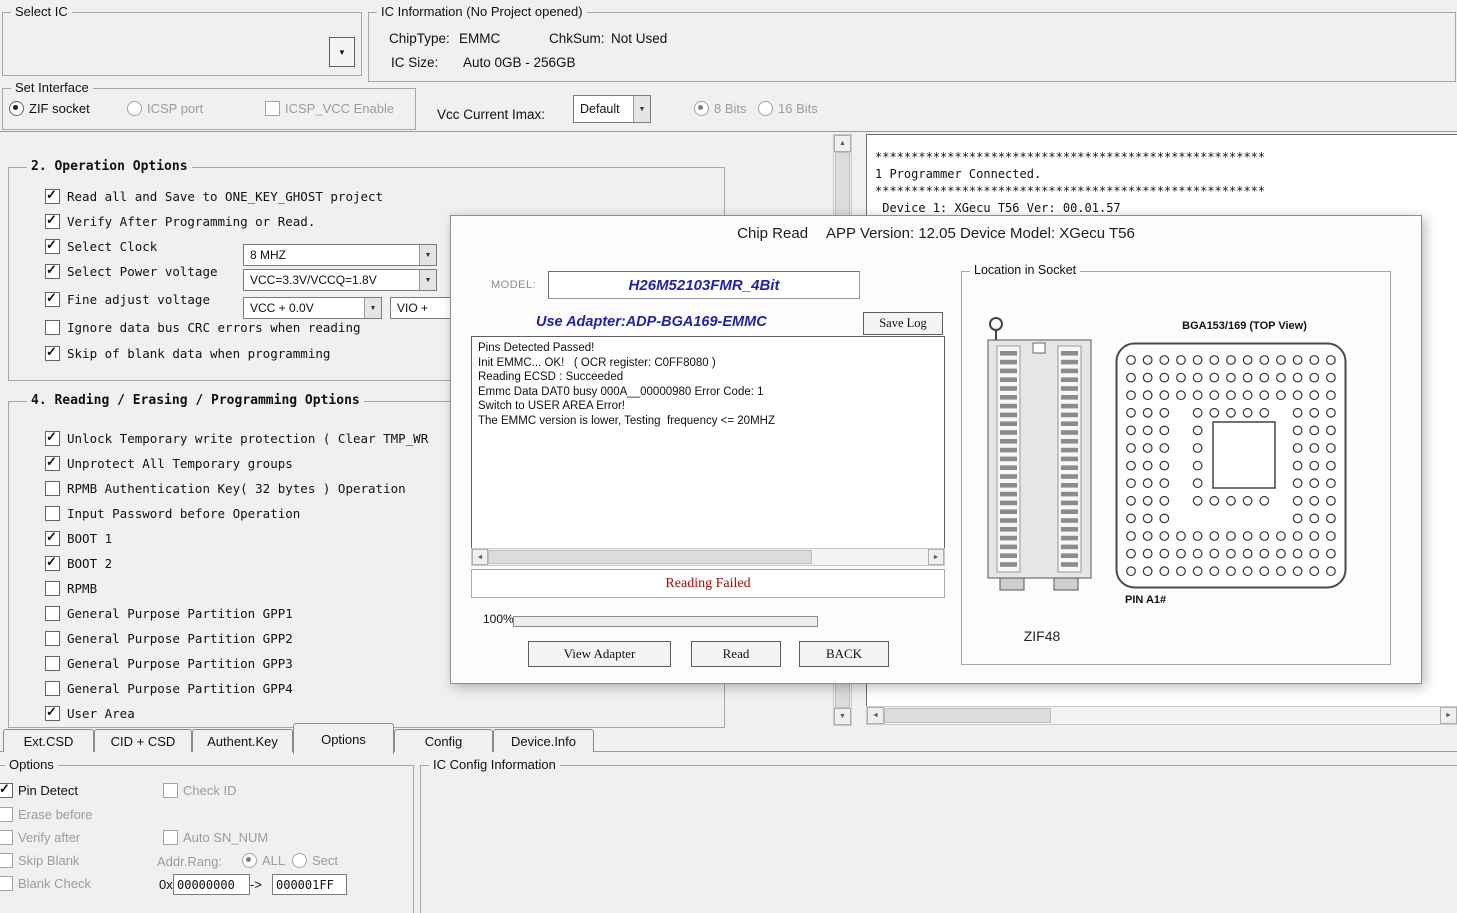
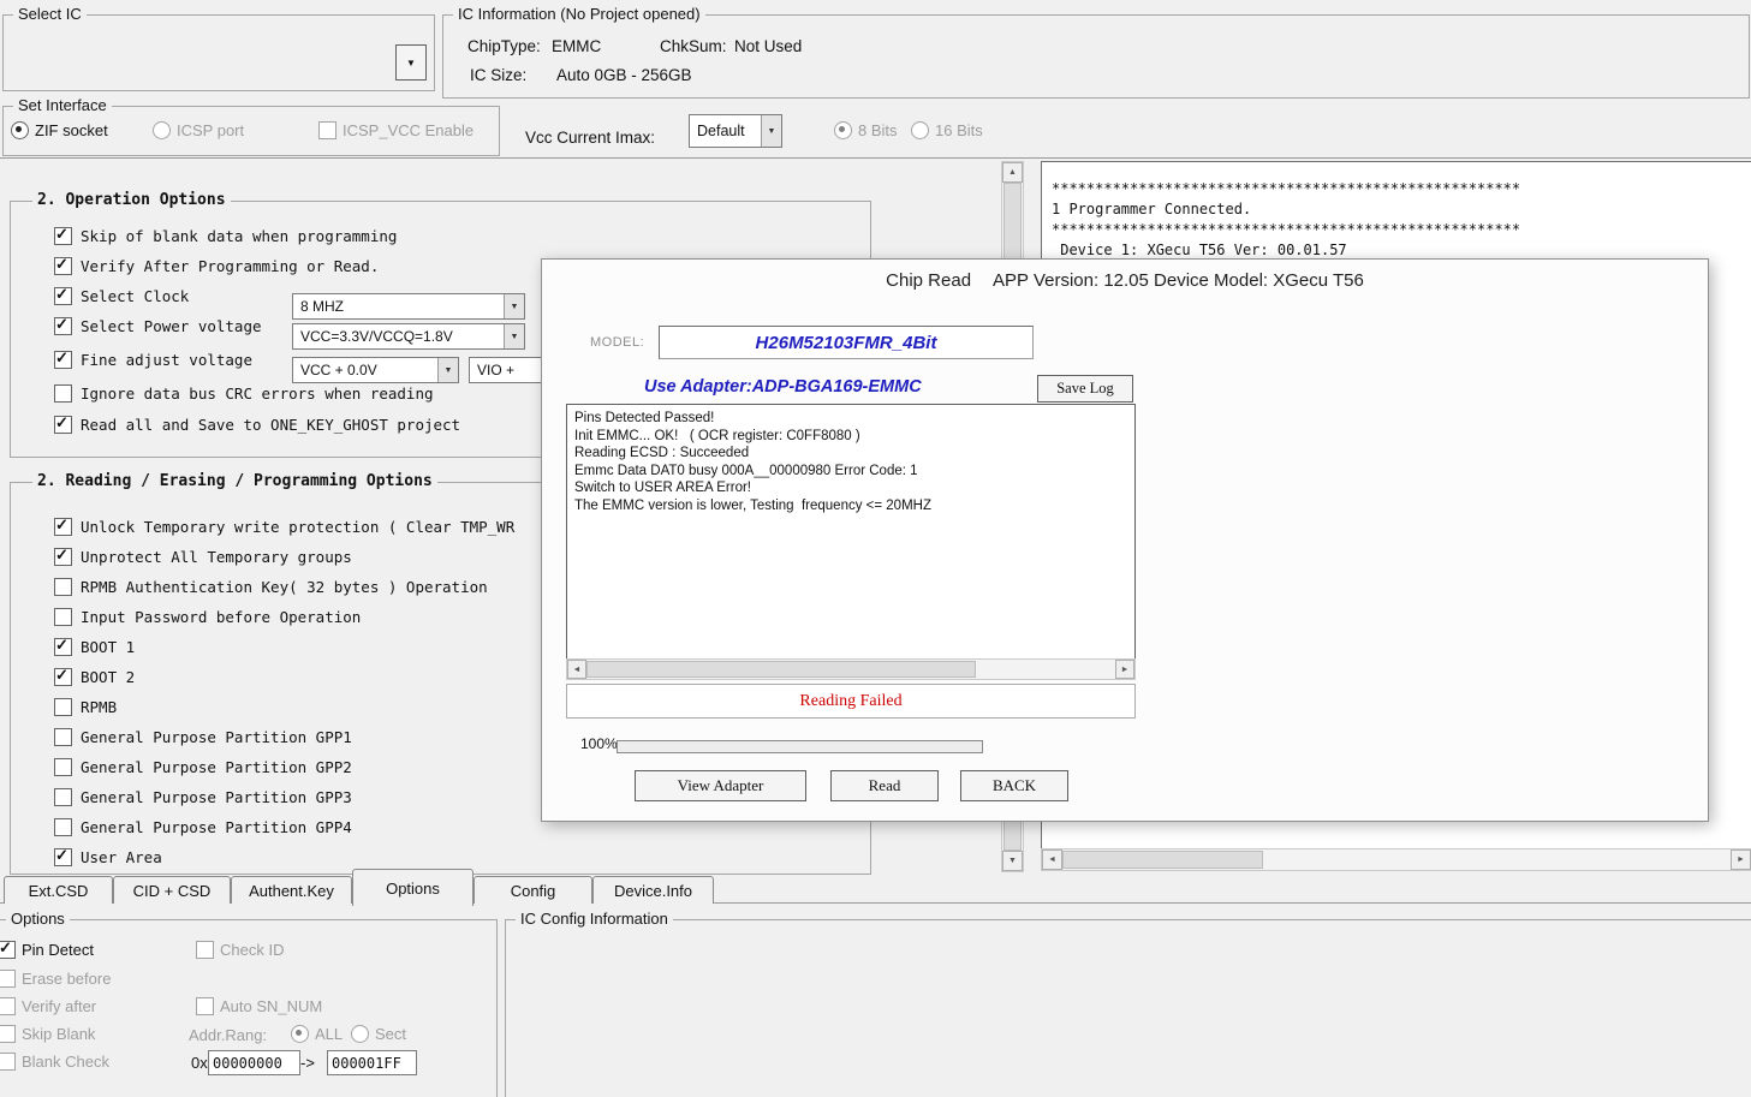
  Select IC
  ▼
  IC Information (No Project opened)
  ChipType:
  EMMC
  ChkSum:
  Not Used
  IC Size:
  Auto 0GB - 256GB
  Set Interface
  ZIF socket
  ICSP port
  ICSP_VCC Enable
  Vcc Current Imax:
  Default
  8 Bits
  16 Bits
  2. Operation Options
- 4. Reading / Erasing / Programming Options
+ 2. Reading / Erasing / Programming Options
  8 MHZ
  VCC=3.3V/VCCQ=1.8V
  VCC + 0.0V
  VIO +
  ******************************************************
  1 Programmer Connected.
  ******************************************************
  Device 1: XGecu T56 Ver: 00.01.57
- Read all and Save to ONE_KEY_GHOST project
+ Skip of blank data when programming
  Verify After Programming or Read.
  Select Clock
  Select Power voltage
  Fine adjust voltage
  Ignore data bus CRC errors when reading
- Skip of blank data when programming
+ Read all and Save to ONE_KEY_GHOST project
  Unlock Temporary write protection ( Clear TMP_WR
  Unprotect All Temporary groups
  RPMB Authentication Key( 32 bytes ) Operation
  Input Password before Operation
  BOOT 1
  BOOT 2
  RPMB
  General Purpose Partition GPP1
  General Purpose Partition GPP2
  General Purpose Partition GPP3
  General Purpose Partition GPP4
  User Area
  Options
  Pin Detect
  Check ID
  Erase before
  Verify after
  Auto SN_NUM
  Skip Blank
  Addr.Rang:
  ALL
  Sect
  Blank Check
  0x
  00000000
  ->
  000001FF
  IC Config Information
  Chip Read
  APP Version: 12.05 Device Model: XGecu T56
  MODEL:
  H26M52103FMR_4Bit
  Use Adapter:ADP-BGA169-EMMC
  Save Log
  Pins Detected Passed!
  Init EMMC... OK! ( OCR register: C0FF8080 )
  Reading ECSD : Succeeded
  Emmc Data DAT0 busy 000A__00000980 Error Code: 1
  Switch to USER AREA Error!
  The EMMC version is lower, Testing frequency <= 20MHZ
  Reading Failed
  100%
  View Adapter
  Read
  BACK
- Location in Socket
- ZIF48
- BGA153/169 (TOP View)
- PIN A1#
  Ext.CSD
  CID + CSD
  Authent.Key
  Options
  Config
  Device.Info
